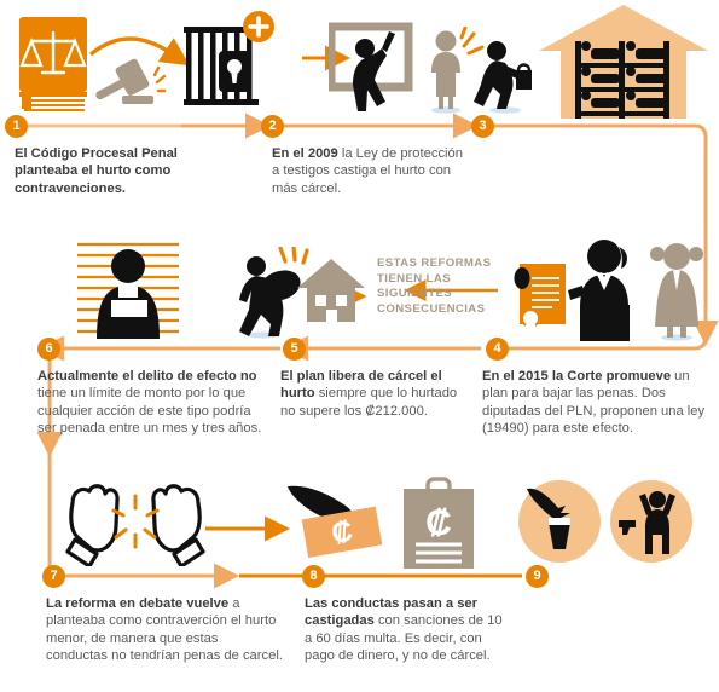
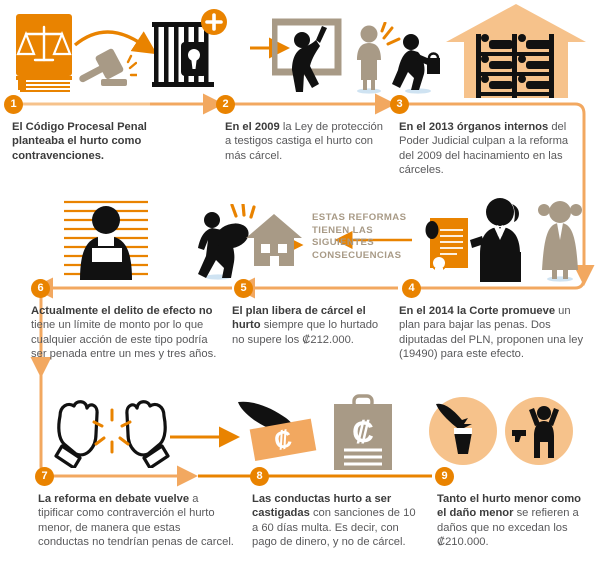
  ₡
  ESTAS REFORMAS
  TIENEN LAS
  SIGUIENTES
  CONSECUENCIAS
  1
  2
  3
  4
  5
  6
  7
  8
  9
  El Código Procesal Penal planteaba el hurto como contravenciones.
  En el 2009 la Ley de protección a testigos castiga el hurto con más cárcel.
+ En el 2013 órganos internos del Poder Judicial culpan a la reforma del 2009 del hacinamiento en las cárceles.
- En el 2015 la Corte promueve un plan para bajar las penas. Dos diputadas del PLN, proponen una ley (19490) para este efecto.
+ En el 2014 la Corte promueve un plan para bajar las penas. Dos diputadas del PLN, proponen una ley (19490) para este efecto.
  El plan libera de cárcel el hurto siempre que lo hurtado no supere los ₡212.000.
  Actualmente el delito de efecto no tiene un límite de monto por lo que cualquier acción de este tipo podría ser penada entre un mes y tres años.
- La reforma en debate vuelve a planteaba como contraverción el hurto menor, de manera que estas conductas no tendrían penas de carcel.
+ La reforma en debate vuelve a tipificar como contraverción el hurto menor, de manera que estas conductas no tendrían penas de carcel.
- Las conductas pasan a ser castigadas con sanciones de 10 a 60 días multa. Es decir, con pago de dinero, y no de cárcel.
+ Las conductas hurto a ser castigadas con sanciones de 10 a 60 días multa. Es decir, con pago de dinero, y no de cárcel.
+ Tanto el hurto menor como el daño menor se refieren a daños que no excedan los ₡210.000.
